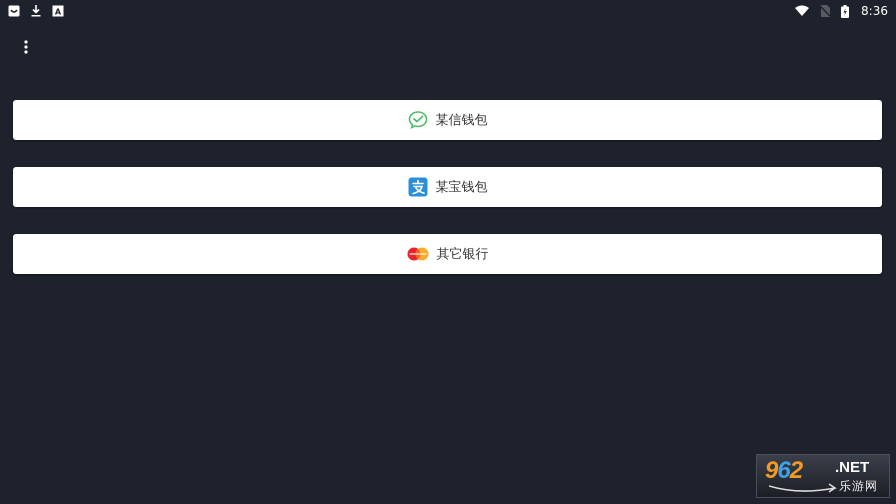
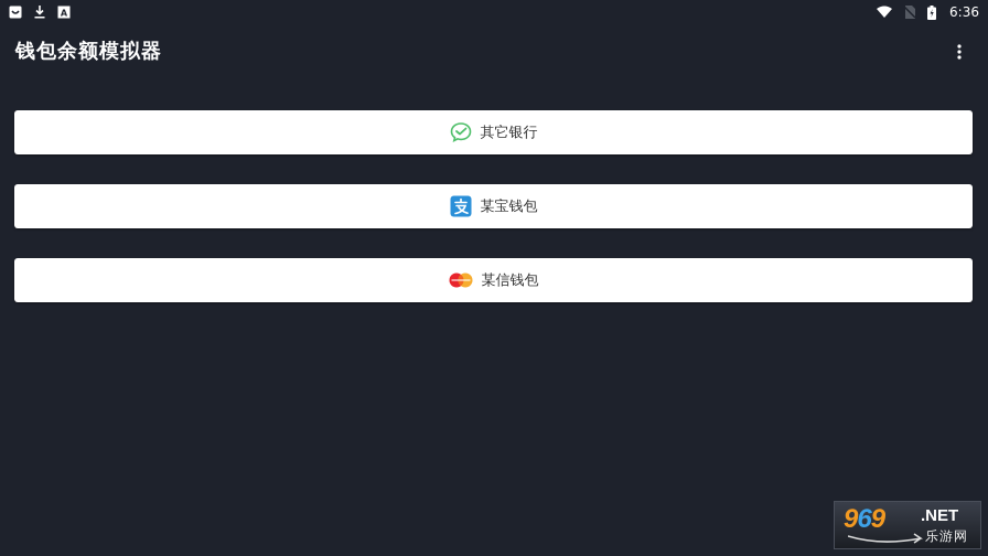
  A
- 8:36
+ 6:36
+ 钱包余额模拟器
- 某信钱包
+ 其它银行
  某宝钱包
- 其它银行
+ 某信钱包
- 962
+ 969
  .NET
  乐游网
